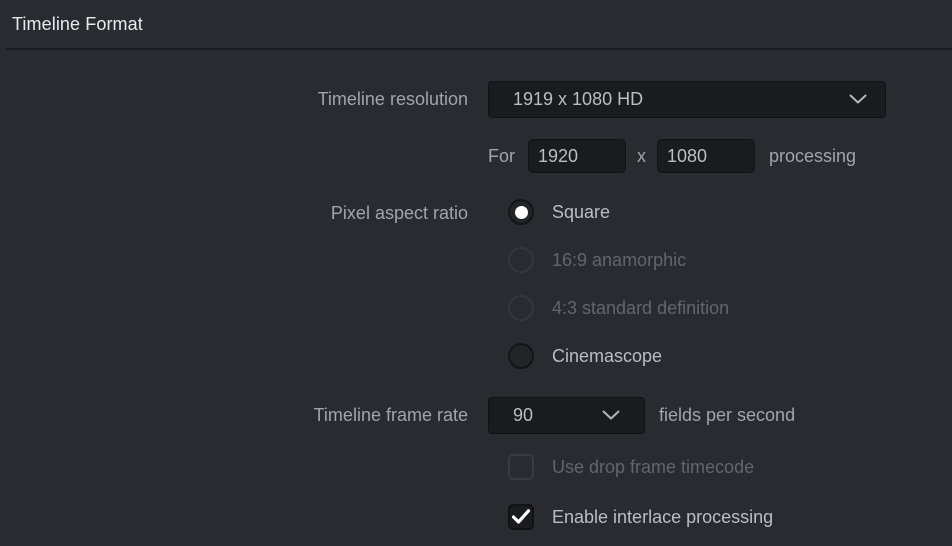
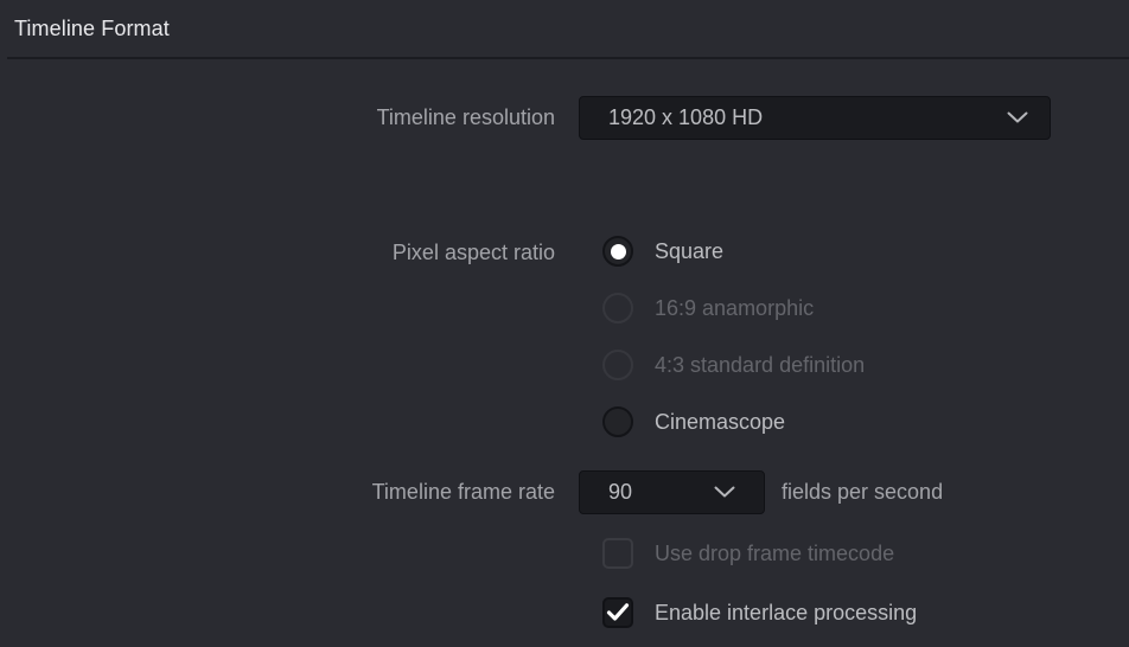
  Timeline Format
  Timeline resolution
- 1919 x 1080 HD
+ 1920 x 1080 HD
- For
- 1920
- x
- 1080
- processing
  Pixel aspect ratio
  Square
  16:9 anamorphic
  4:3 standard definition
  Cinemascope
  Timeline frame rate
  90
  fields per second
  Use drop frame timecode
  Enable interlace processing
